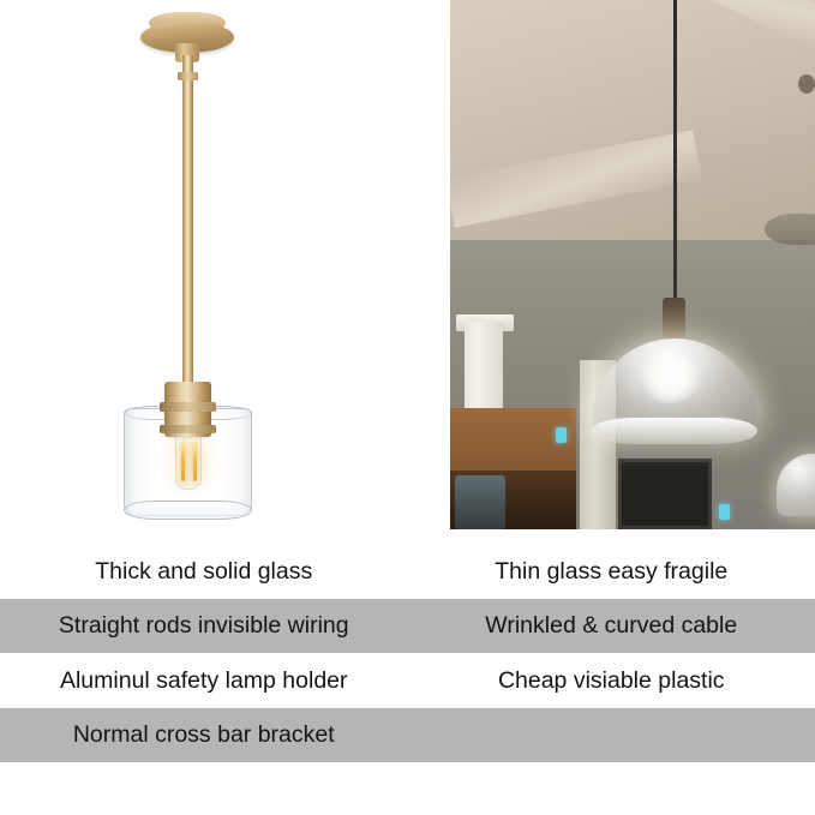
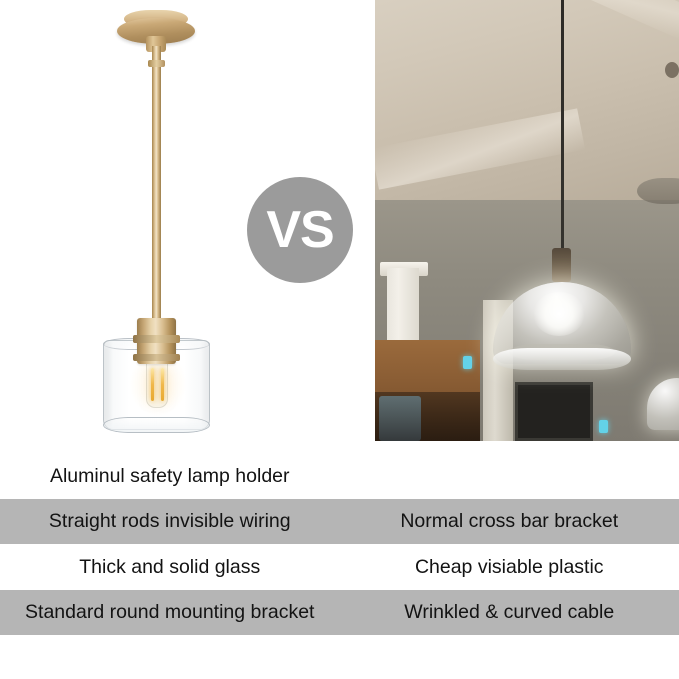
+ VS
- Thick and solid glass
+ Aluminul safety lamp holder
- Thin glass easy fragile
  Straight rods invisible wiring
- Wrinkled & curved cable
+ Normal cross bar bracket
- Aluminul safety lamp holder
+ Thick and solid glass
  Cheap visiable plastic
+ Standard round mounting bracket
- Normal cross bar bracket
+ Wrinkled & curved cable
